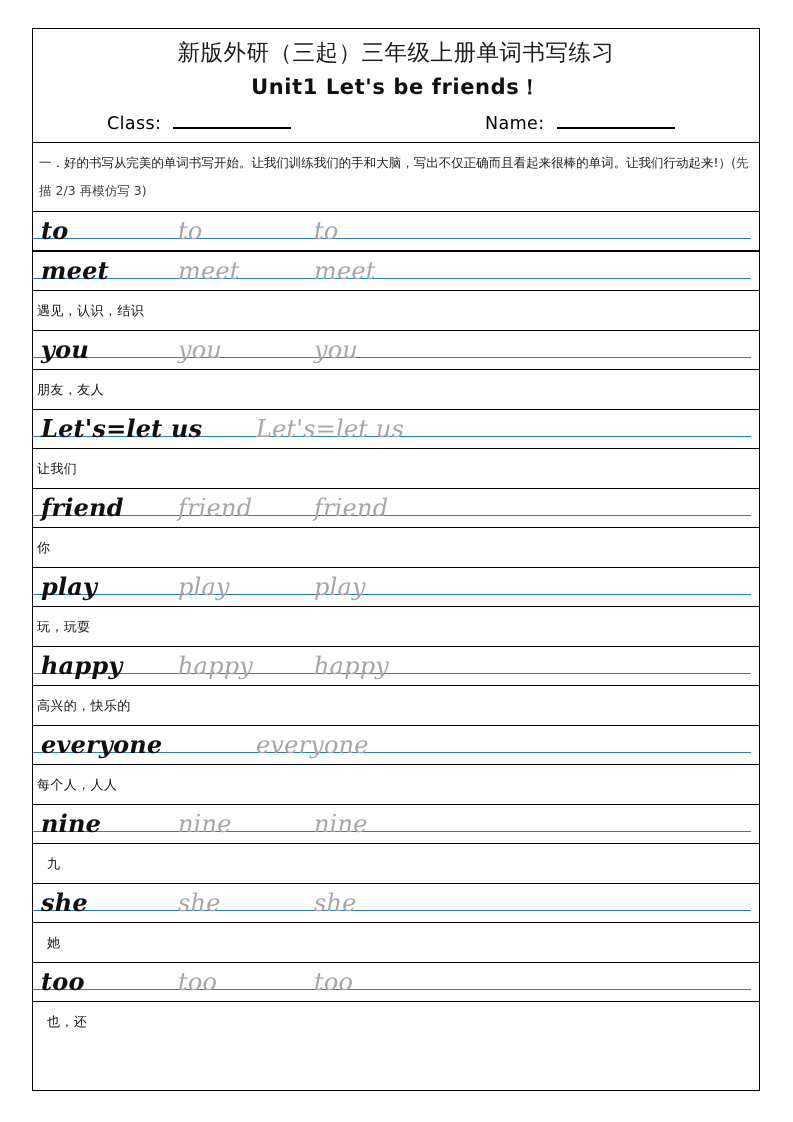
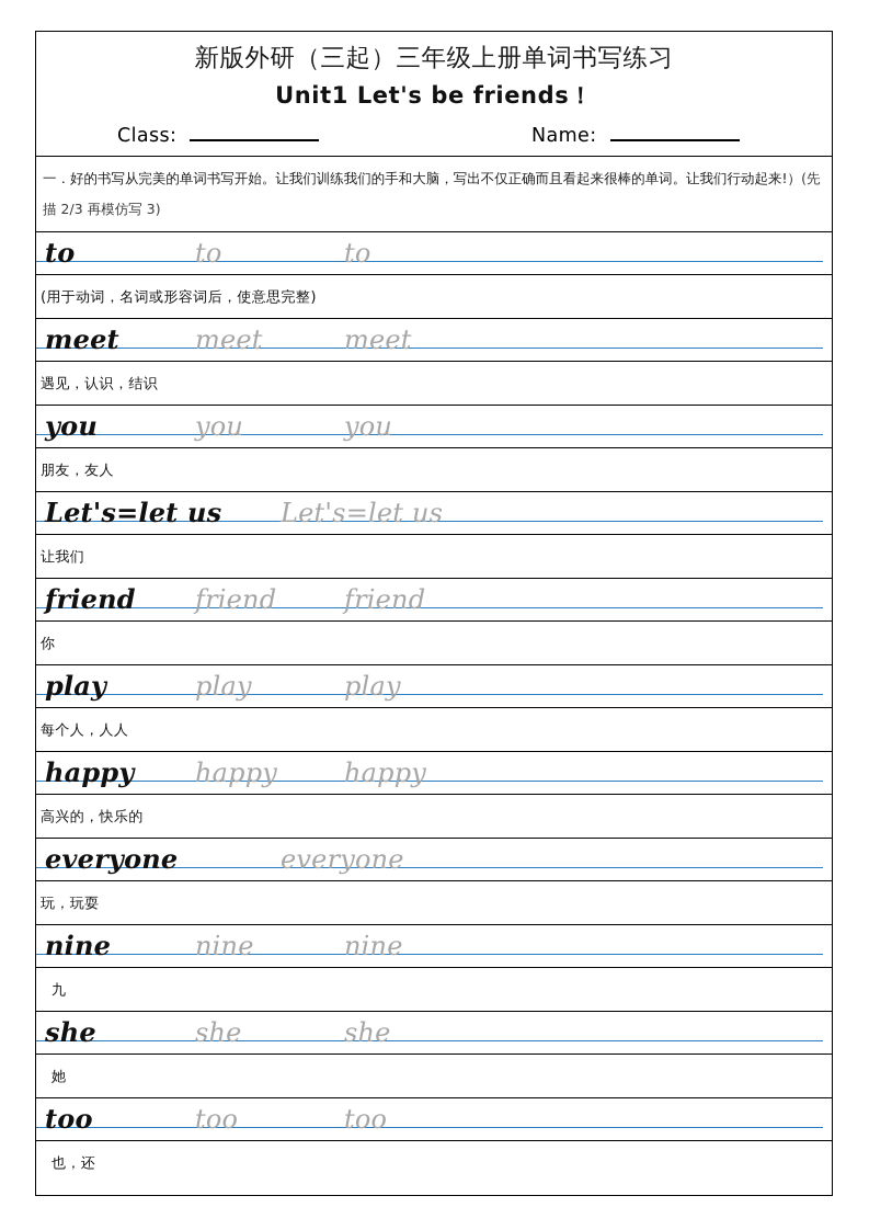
  新版外研（三起）三年级上册单词书写练习
  Unit1 Let's be friends！
  Class:
  Name:
  一．好的书写从完美的单词书写开始。让我们训练我们的手和大脑，写出不仅正确而且看起来很棒的单词。让我们行动起来!）(先描 2/3 再模仿写 3)
  to
  to
  to
+ (用于动词，名词或形容词后，使意思完整)
  meet
  meet
  meet
  遇见，认识，结识
  you
  you
  you
  朋友，友人
  Let's=let us
  Let's=let us
  让我们
  friend
  friend
  friend
  你
  play
  play
  play
- 玩，玩耍
+ 每个人，人人
  happy
  happy
  happy
  高兴的，快乐的
  everyone
  everyone
- 每个人，人人
+ 玩，玩耍
  nine
  nine
  nine
  九
  she
  she
  she
  她
  too
  too
  too
  也，还
